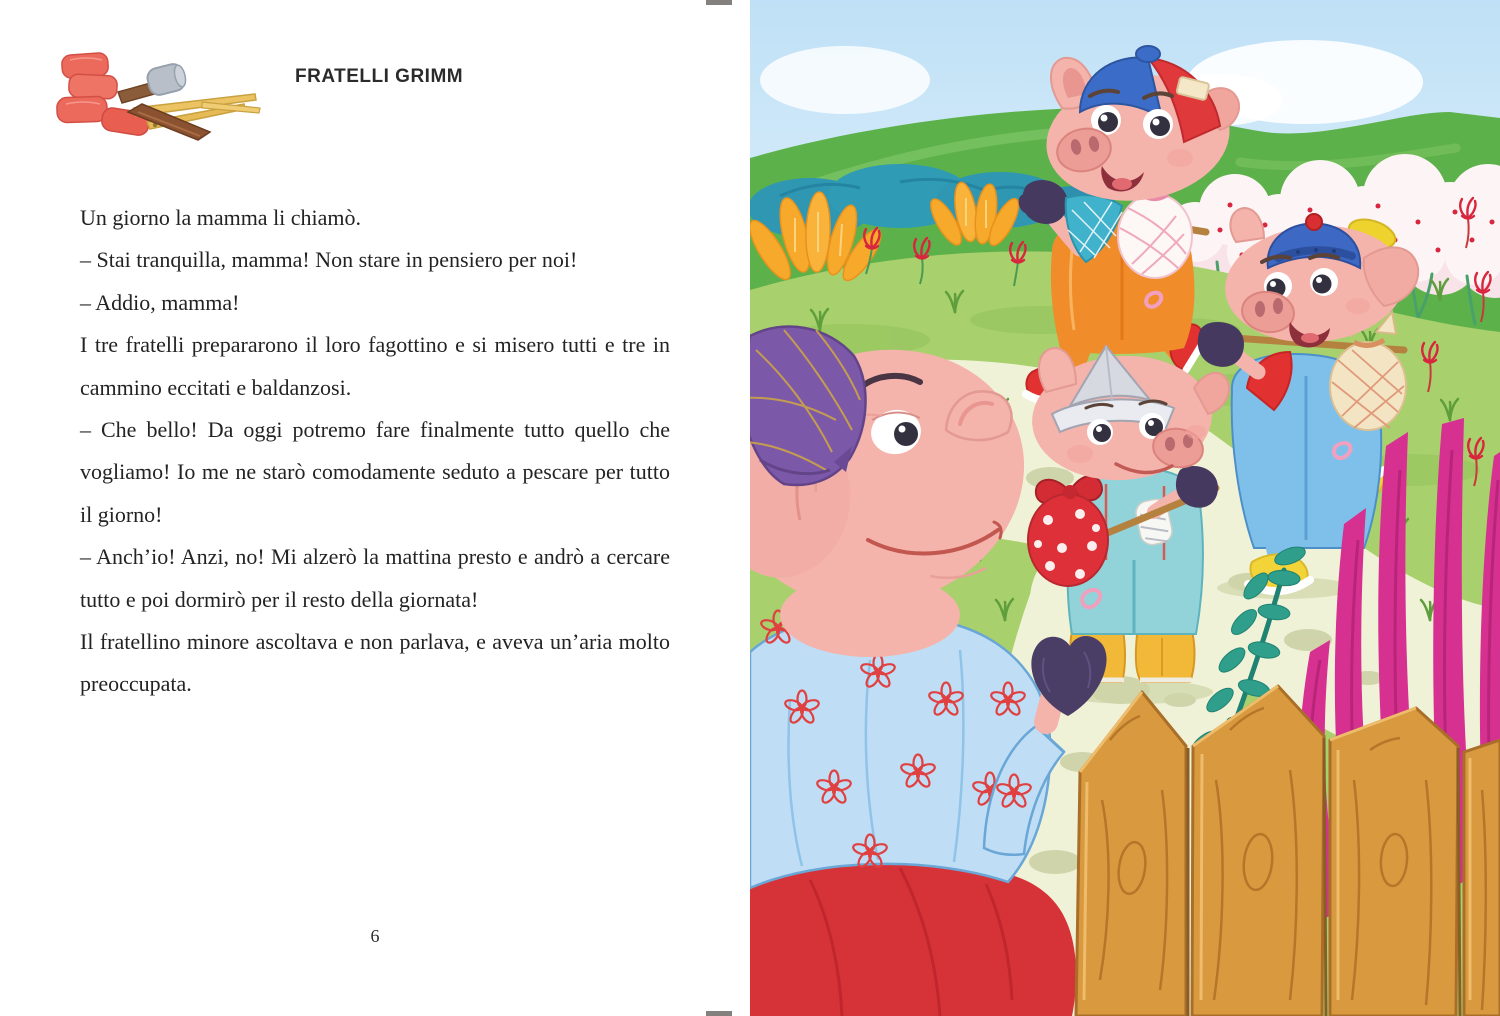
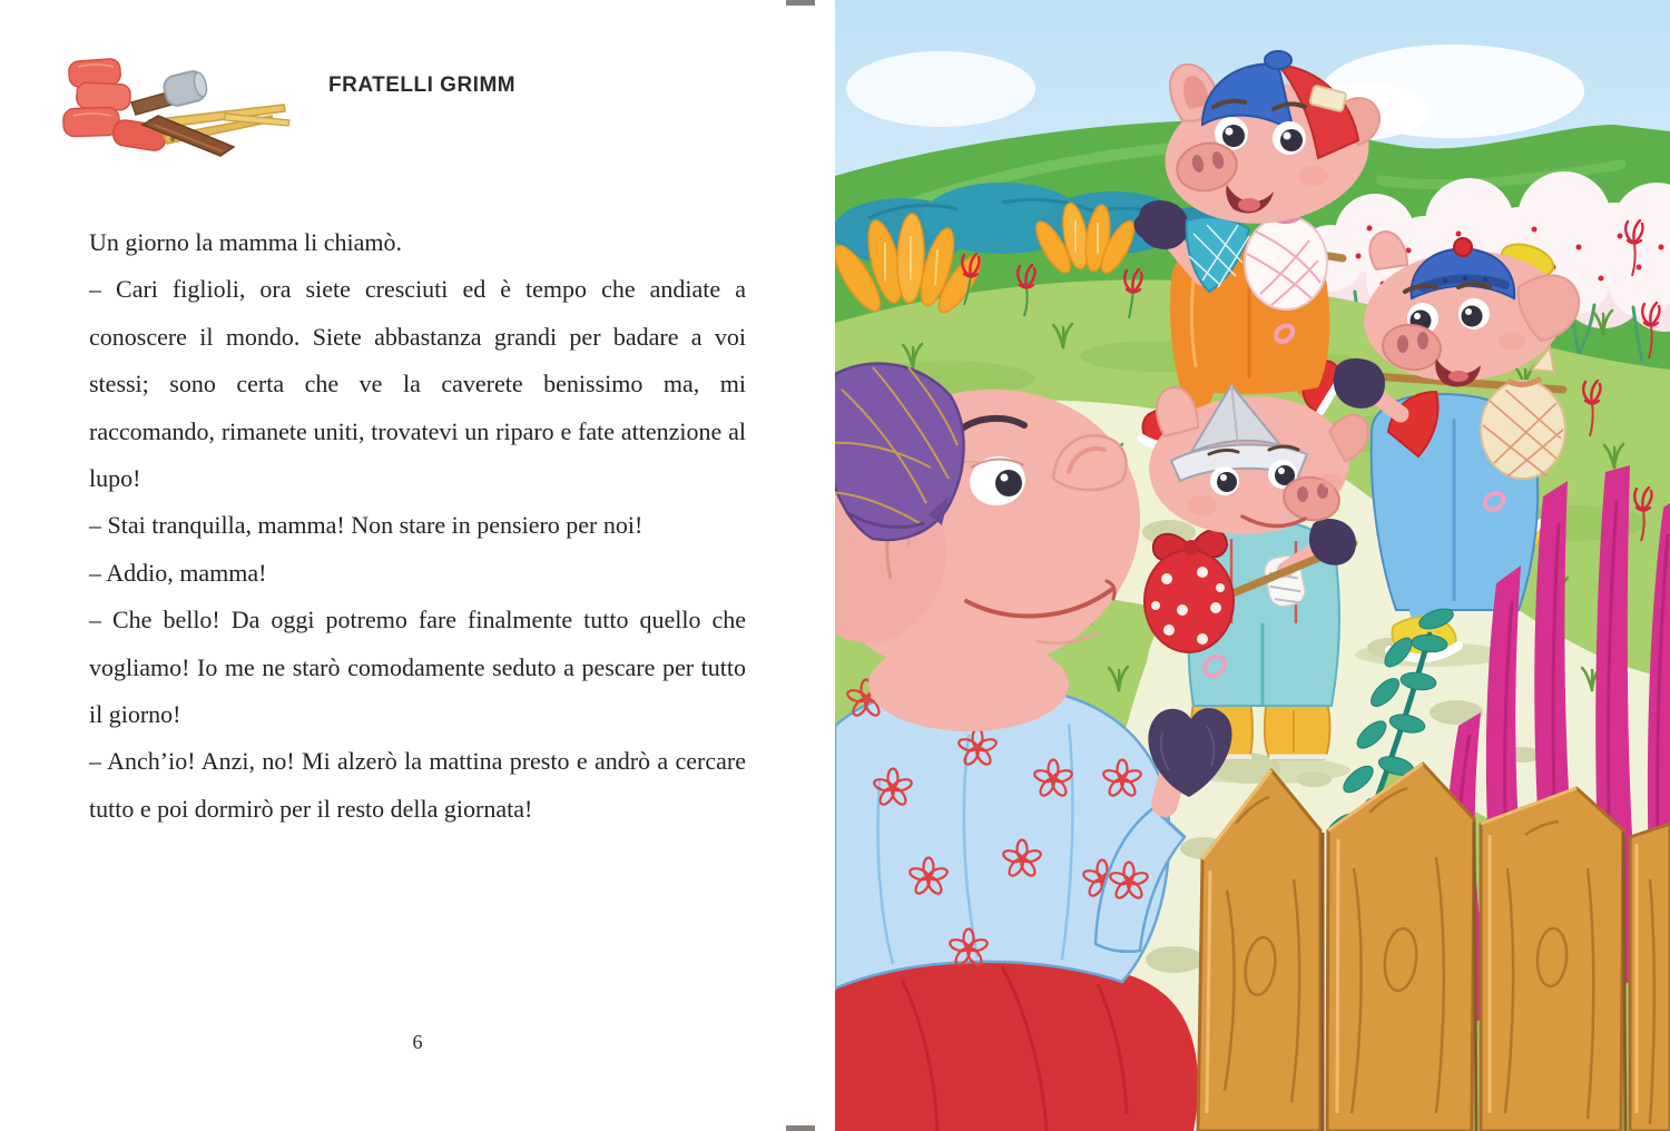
  FRATELLI GRIMM
  Un giorno la mamma li chiamò.
+ – Cari figlioli, ora siete cresciuti ed è tempo che andiate a conoscere il mondo. Siete abbastanza grandi per badare a voi stessi; sono certa che ve la caverete benissimo ma, mi raccomando, rimanete uniti, trovatevi un riparo e fate attenzione al lupo!
  – Stai tranquilla, mamma! Non stare in pensiero per noi!
  – Addio, mamma!
- I tre fratelli prepararono il loro fagottino e si misero tutti e tre in cammino eccitati e baldanzosi.
  – Che bello! Da oggi potremo fare finalmente tutto quello che vogliamo! Io me ne starò comodamente seduto a pescare per tutto il giorno!
  – Anch’io! Anzi, no! Mi alzerò la mattina presto e andrò a cercare tutto e poi dormirò per il resto della giornata!
- Il fratellino minore ascoltava e non parlava, e aveva un’aria molto preoccupata.
  6
